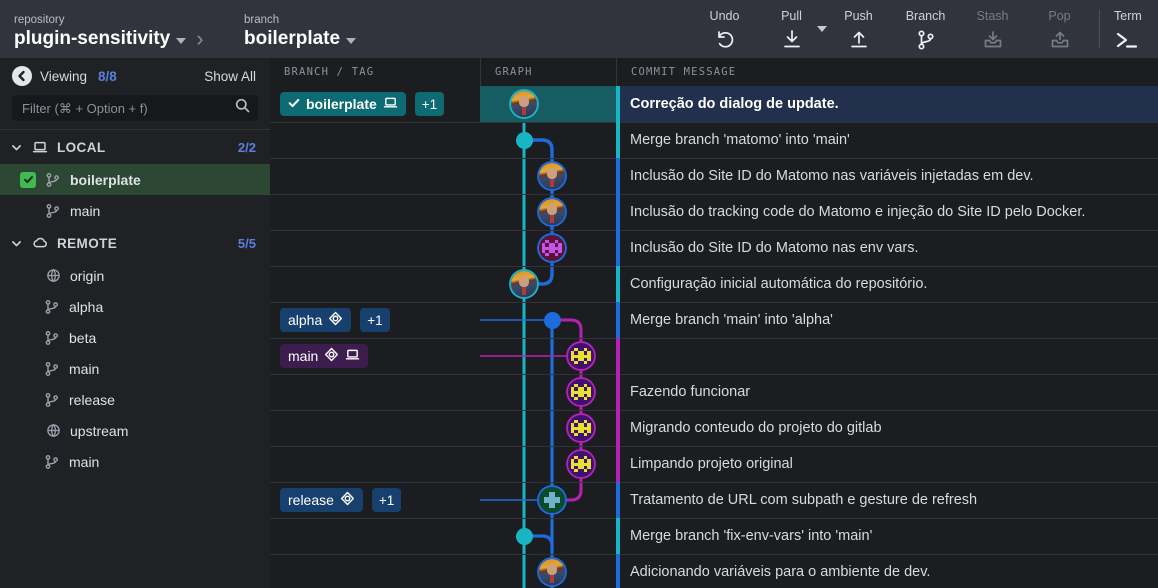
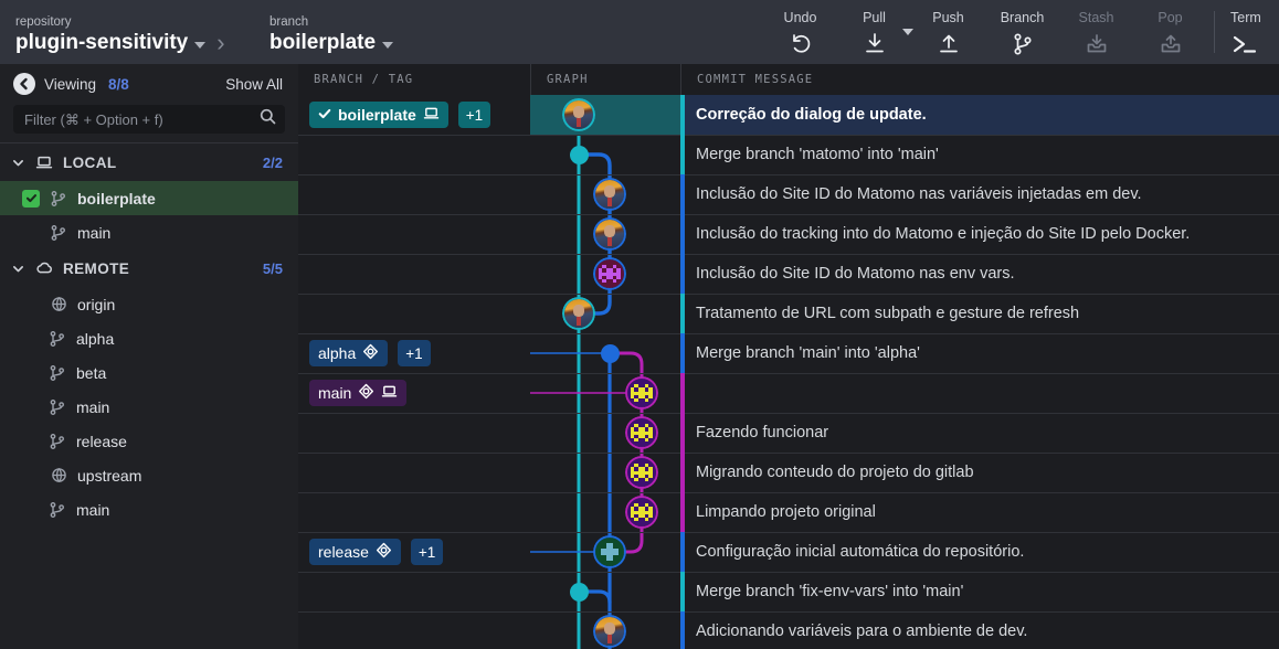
  repository
  plugin-sensitivity
  ›
  branch
  boilerplate
  Undo
  Pull
  Push
  Branch
  Stash
  Pop
  Term
  Viewing
  8/8
  Show All
  Filter (⌘ + Option + f)
  LOCAL
  2/2
  boilerplate
  main
  REMOTE
  5/5
  origin
  alpha
  beta
  main
  release
  upstream
  main
  BRANCH / TAG
  GRAPH
  COMMIT MESSAGE
  boilerplate
  +1
  Correção do dialog de update.
  Merge branch 'matomo' into 'main'
  Inclusão do Site ID do Matomo nas variáveis injetadas em dev.
- Inclusão do tracking code do Matomo e injeção do Site ID pelo Docker.
+ Inclusão do tracking into do Matomo e injeção do Site ID pelo Docker.
  Inclusão do Site ID do Matomo nas env vars.
- Configuração inicial automática do repositório.
+ Tratamento de URL com subpath e gesture de refresh
  alpha
  +1
  Merge branch 'main' into 'alpha'
  main
  Fazendo funcionar
  Migrando conteudo do projeto do gitlab
  Limpando projeto original
  release
  +1
- Tratamento de URL com subpath e gesture de refresh
+ Configuração inicial automática do repositório.
  Merge branch 'fix-env-vars' into 'main'
  Adicionando variáveis para o ambiente de dev.
